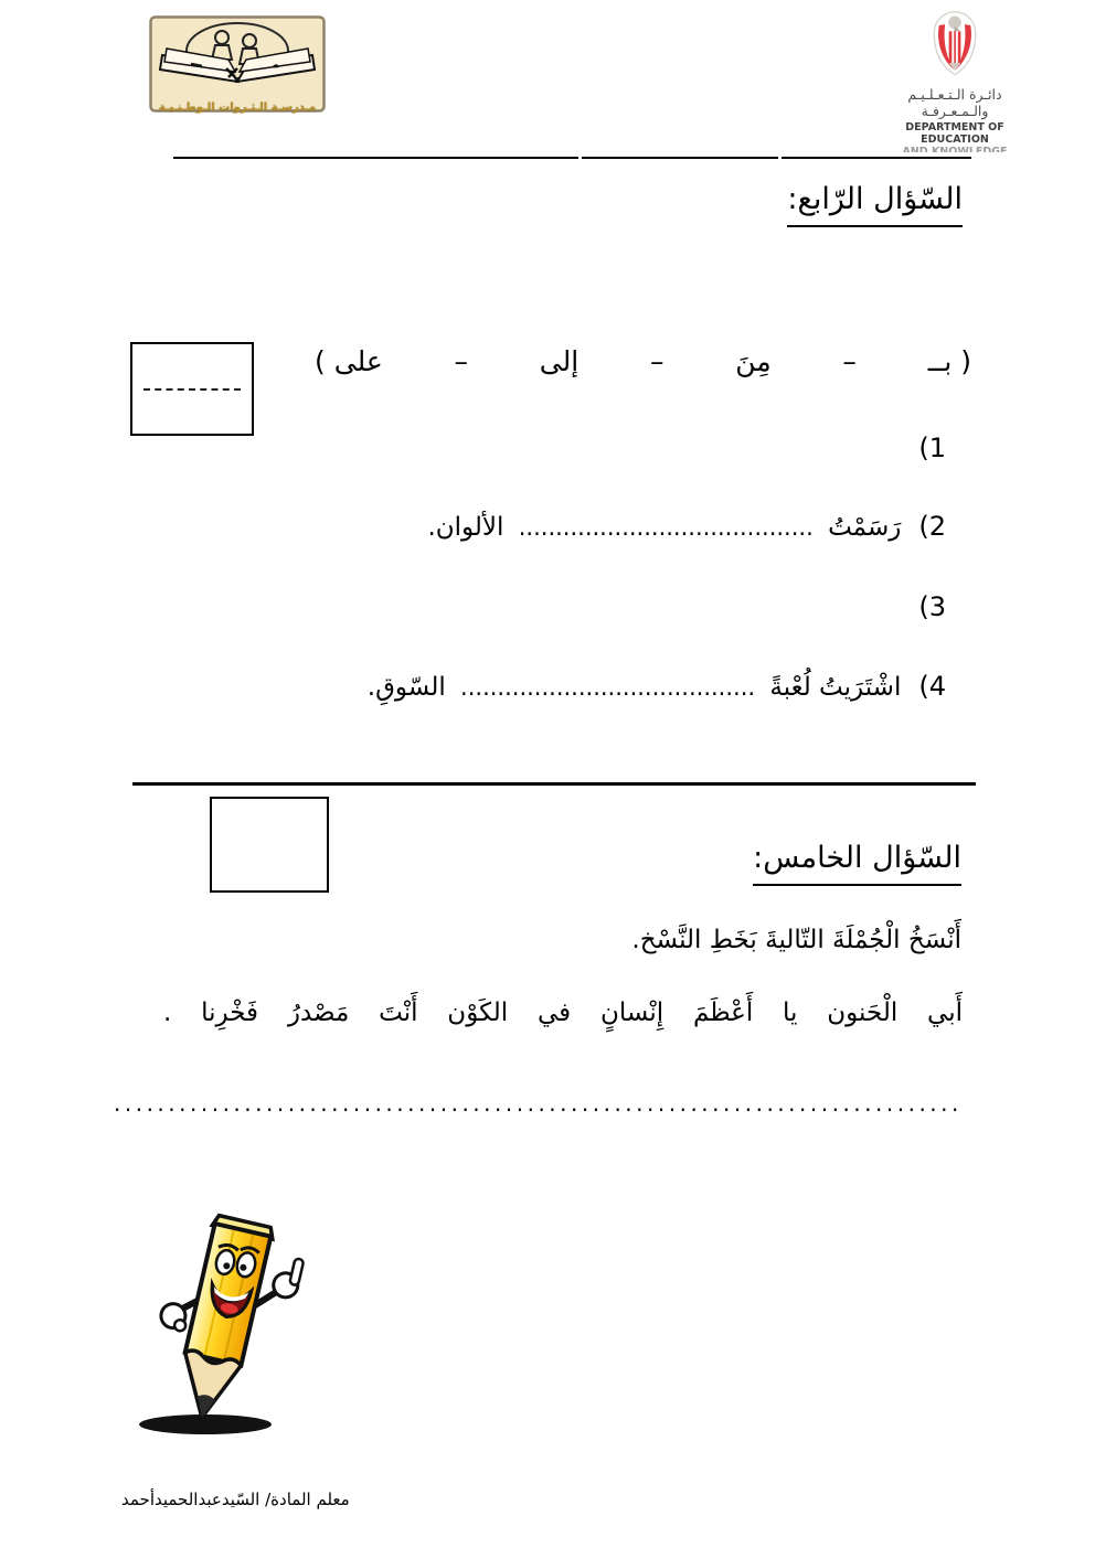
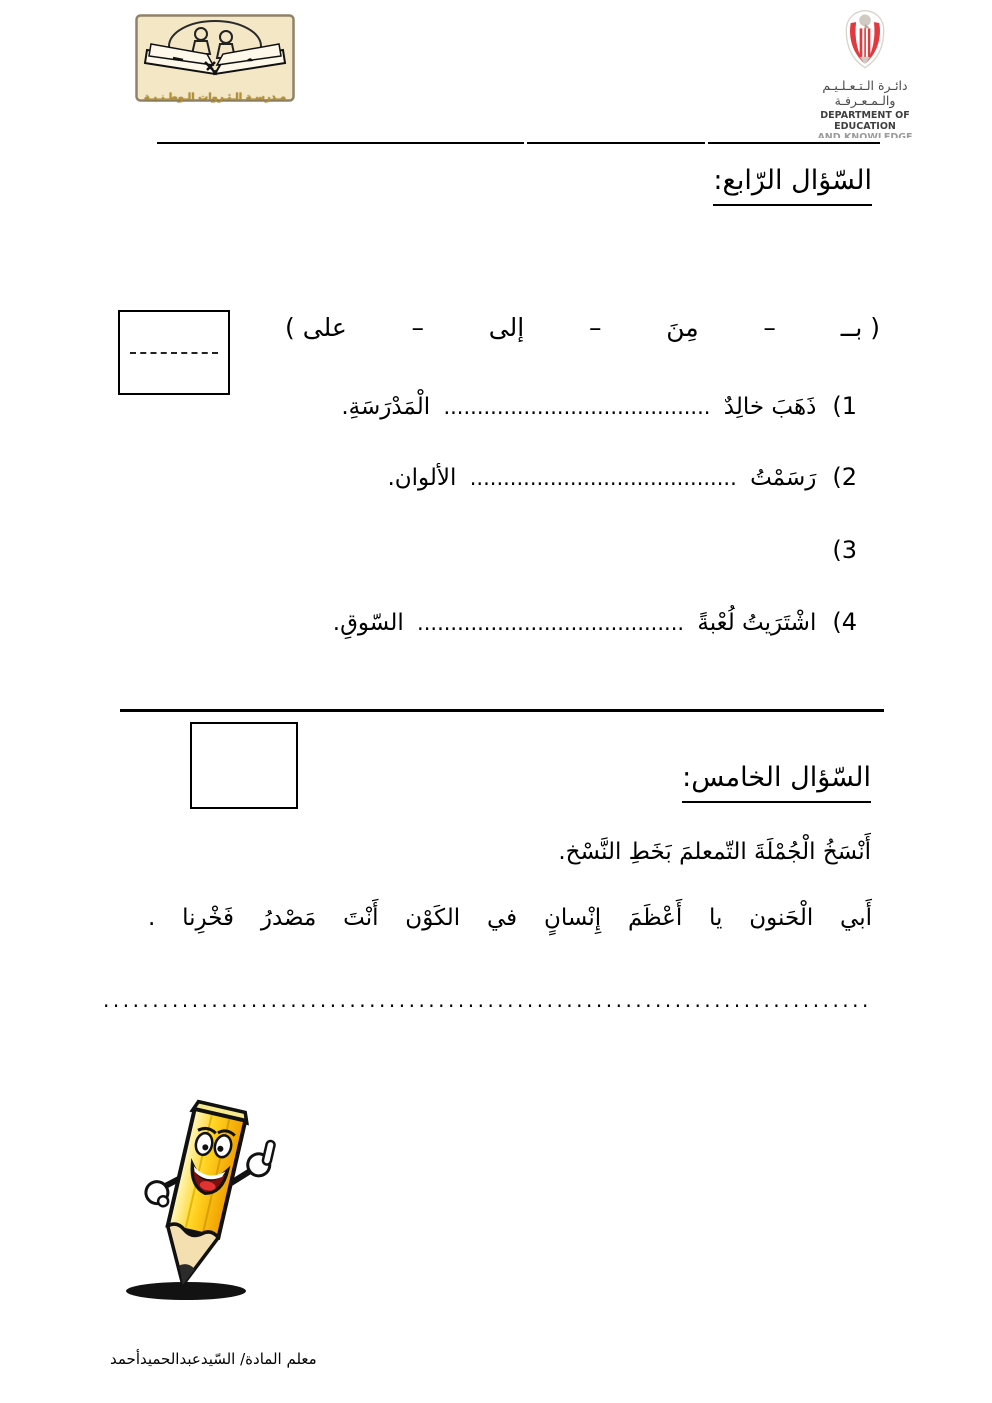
  مـدرسـة الـثـروات الـوطـنـيـة
  دائـرة الـتـعـلـيـم والـمـعـرفـة
  DEPARTMENT OF EDUCATION
  AND KNOWLEDGE
  السّؤال الرّابع:
  ( بــ
  –
  مِنَ
  –
  إلى
  –
  على )
  1)
+ ذَهَبَ خالِدٌ ........................................ الْمَدْرَسَةِ.
  2)
  رَسَمْتُ ........................................ الألوان.
  3)
  4)
  اشْتَرَيتُ لُعْبةً ........................................ السّوقِ.
  السّؤال الخامس:
- أَنْسَخُ الْجُمْلَةَ التّاليةَ بَخَطِ النَّسْخ.
+ أَنْسَخُ الْجُمْلَةَ التّمعلمَ بَخَطِ النَّسْخ.
  أَبي
  الْحَنون
  يا
  أَعْظَمَ
  إِنْسانٍ
  في
  الكَوْن
  أَنْتَ
  مَصْدرُ
  فَخْرِنا
  .
  ..............................................................................
  معلم المادة/ السّيدعبدالحميدأحمد
